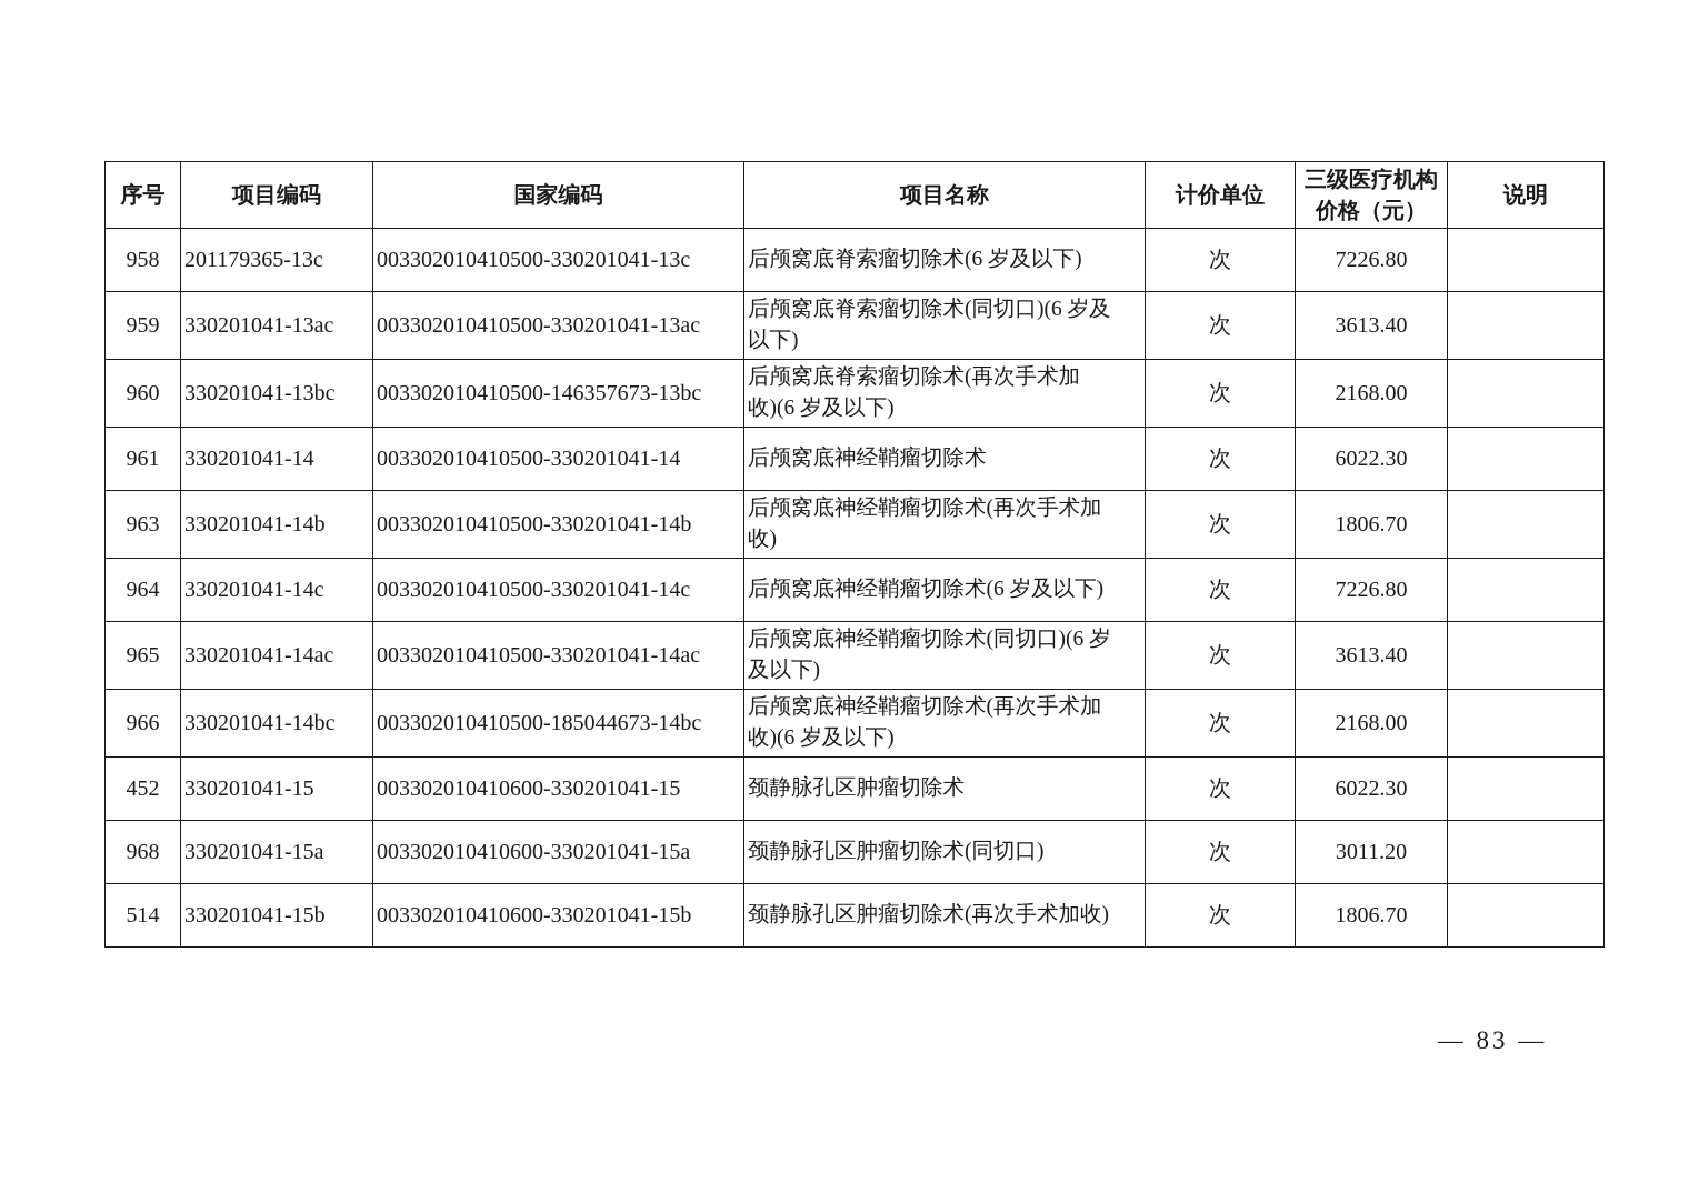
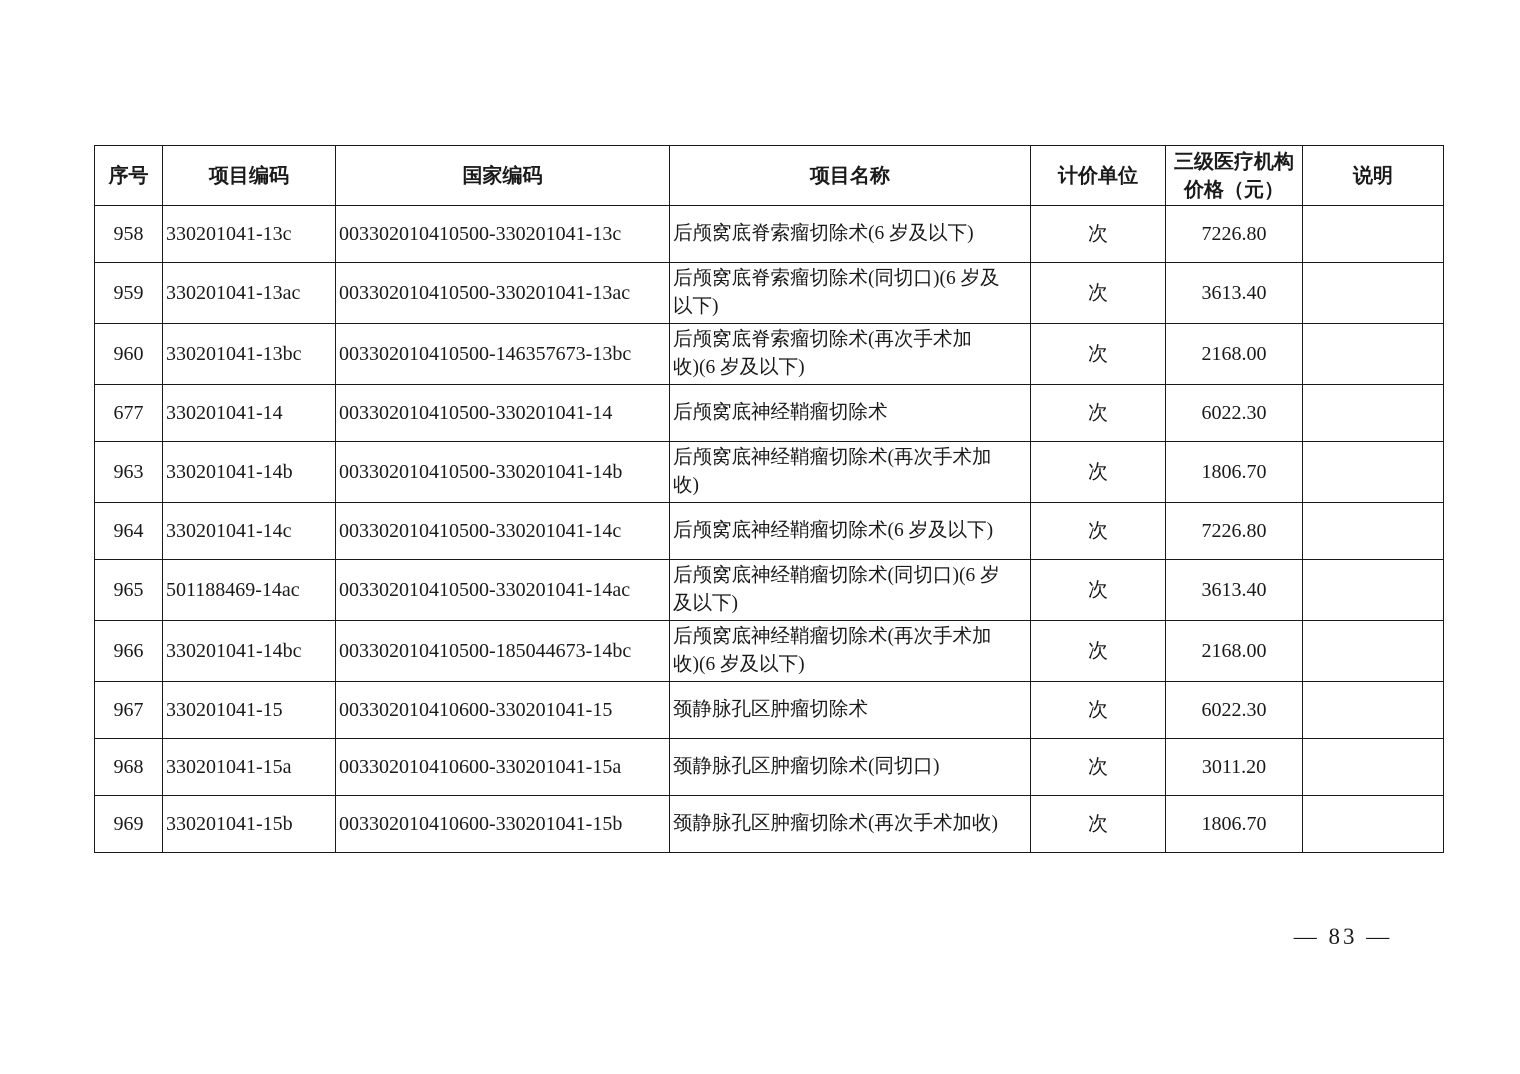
  序号	项目编码	国家编码	项目名称	计价单位	三级医疗机构 价格（元）	说明
- 958	201179365-13c	003302010410500-330201041-13c	后颅窝底脊索瘤切除术(6 岁及以下)	次	7226.80
+ 958	330201041-13c	003302010410500-330201041-13c	后颅窝底脊索瘤切除术(6 岁及以下)	次	7226.80
  959	330201041-13ac	003302010410500-330201041-13ac	后颅窝底脊索瘤切除术(同切口)(6 岁及 以下)	次	3613.40
  960	330201041-13bc	003302010410500-146357673-13bc	后颅窝底脊索瘤切除术(再次手术加 收)(6 岁及以下)	次	2168.00
- 961	330201041-14	003302010410500-330201041-14	后颅窝底神经鞘瘤切除术	次	6022.30
+ 677	330201041-14	003302010410500-330201041-14	后颅窝底神经鞘瘤切除术	次	6022.30
  963	330201041-14b	003302010410500-330201041-14b	后颅窝底神经鞘瘤切除术(再次手术加 收)	次	1806.70
  964	330201041-14c	003302010410500-330201041-14c	后颅窝底神经鞘瘤切除术(6 岁及以下)	次	7226.80
- 965	330201041-14ac	003302010410500-330201041-14ac	后颅窝底神经鞘瘤切除术(同切口)(6 岁 及以下)	次	3613.40
+ 965	501188469-14ac	003302010410500-330201041-14ac	后颅窝底神经鞘瘤切除术(同切口)(6 岁 及以下)	次	3613.40
  966	330201041-14bc	003302010410500-185044673-14bc	后颅窝底神经鞘瘤切除术(再次手术加 收)(6 岁及以下)	次	2168.00
- 452	330201041-15	003302010410600-330201041-15	颈静脉孔区肿瘤切除术	次	6022.30
+ 967	330201041-15	003302010410600-330201041-15	颈静脉孔区肿瘤切除术	次	6022.30
  968	330201041-15a	003302010410600-330201041-15a	颈静脉孔区肿瘤切除术(同切口)	次	3011.20
- 514	330201041-15b	003302010410600-330201041-15b	颈静脉孔区肿瘤切除术(再次手术加收)	次	1806.70
+ 969	330201041-15b	003302010410600-330201041-15b	颈静脉孔区肿瘤切除术(再次手术加收)	次	1806.70
  — 83 —
